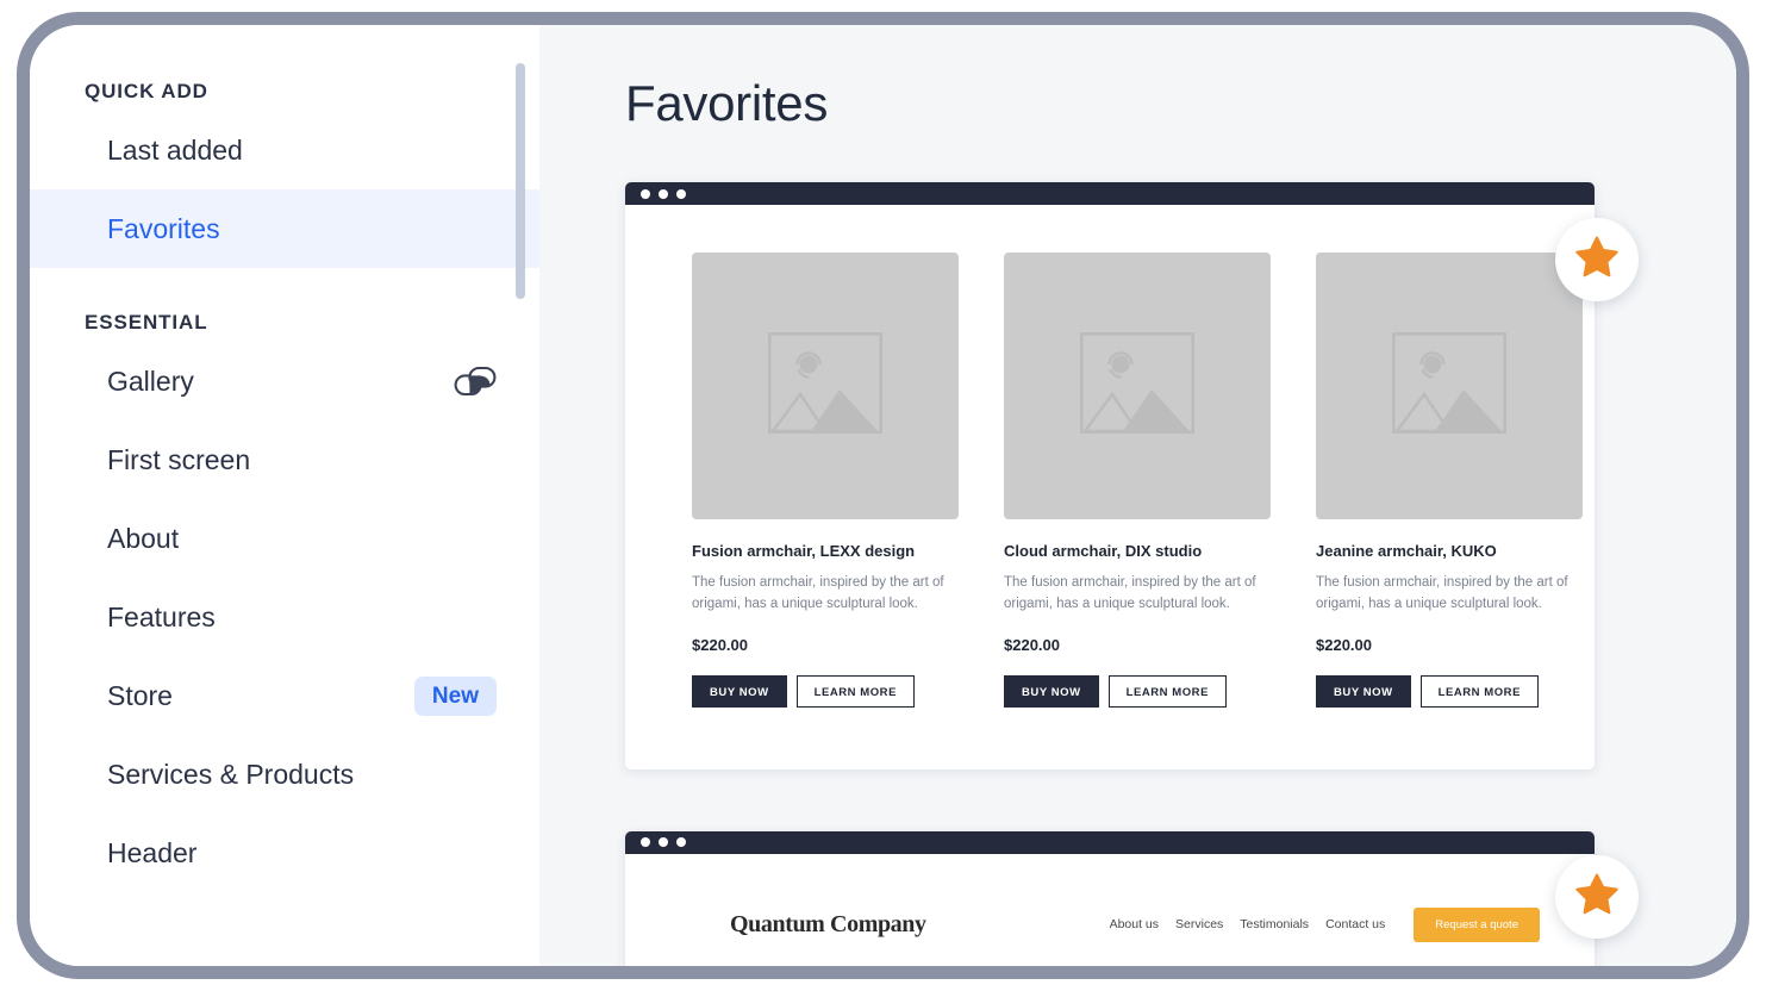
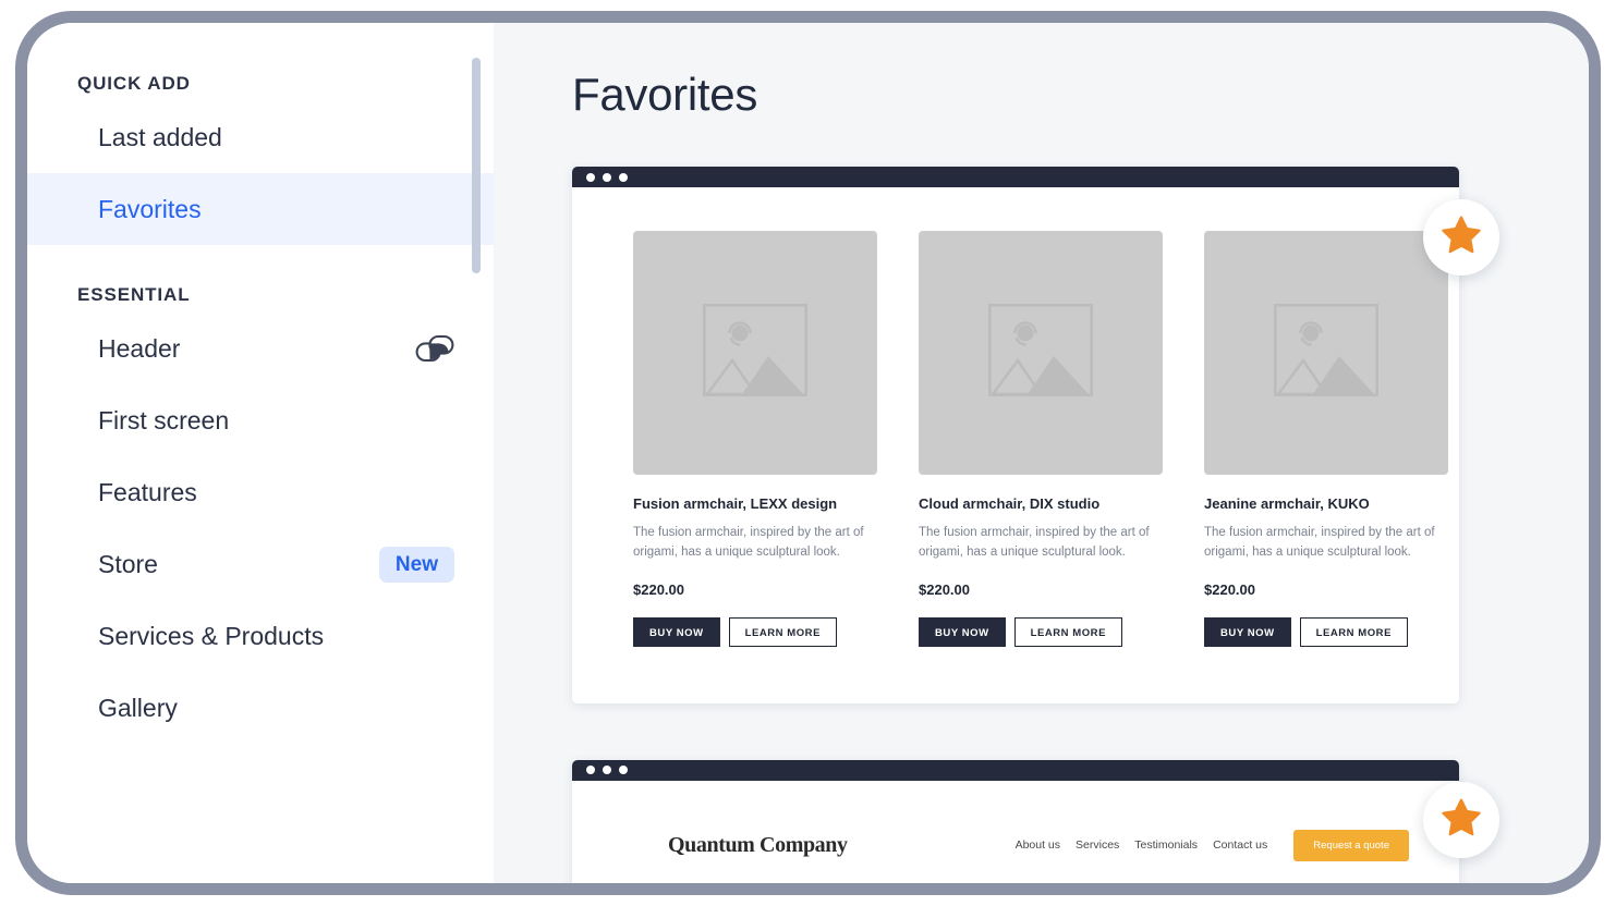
  QUICK ADD
  Last added
  Favorites
  ESSENTIAL
- Gallery
+ Header
  First screen
- About
  Features
  Store
  New
  Services & Products
- Header
+ Gallery
  Favorites
  Fusion armchair, LEXX design
  The fusion armchair, inspired by the art of origami, has a unique sculptural look.
  $220.00
  BUY NOW
  LEARN MORE
  Cloud armchair, DIX studio
  The fusion armchair, inspired by the art of origami, has a unique sculptural look.
  $220.00
  BUY NOW
  LEARN MORE
  Jeanine armchair, KUKO
  The fusion armchair, inspired by the art of origami, has a unique sculptural look.
  $220.00
  BUY NOW
  LEARN MORE
  Quantum Company
  About us
  Services
  Testimonials
  Contact us
  Request a quote
